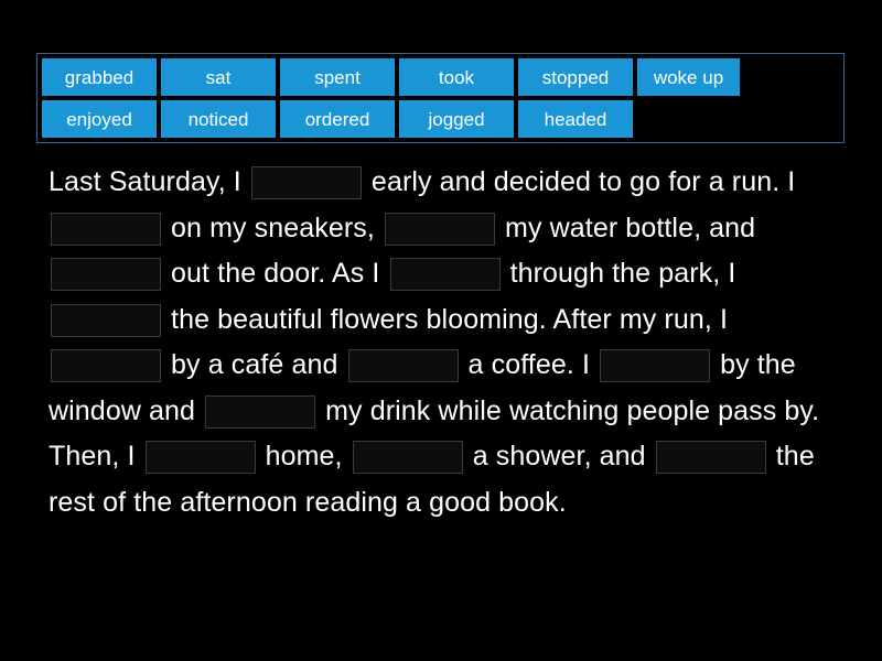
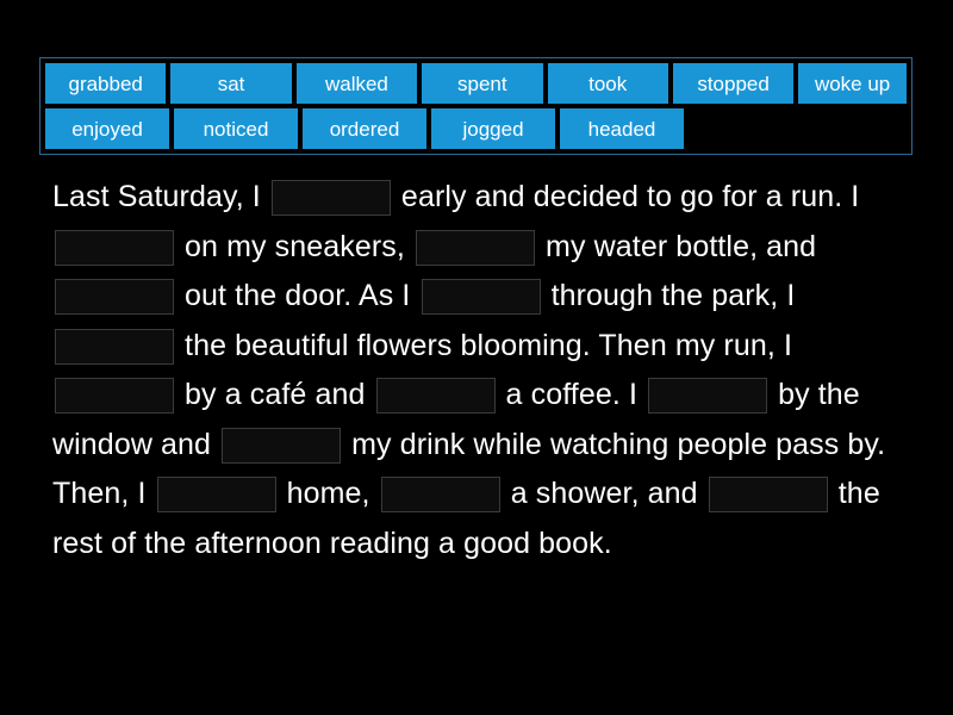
  grabbed
  sat
+ walked
  spent
  took
  stopped
  woke up
  enjoyed
  noticed
  ordered
  jogged
  headed
- Last Saturday, I early and decided to go for a run. I on my sneakers, my water bottle, and out the door. As I through the park, I the beautiful flowers blooming. After my run, I by a café and a coffee. I by the window and my drink while watching people pass by. Then, I home, a shower, and the rest of the afternoon reading a good book.
+ Last Saturday, I early and decided to go for a run. I on my sneakers, my water bottle, and out the door. As I through the park, I the beautiful flowers blooming. Then my run, I by a café and a coffee. I by the window and my drink while watching people pass by. Then, I home, a shower, and the rest of the afternoon reading a good book.
